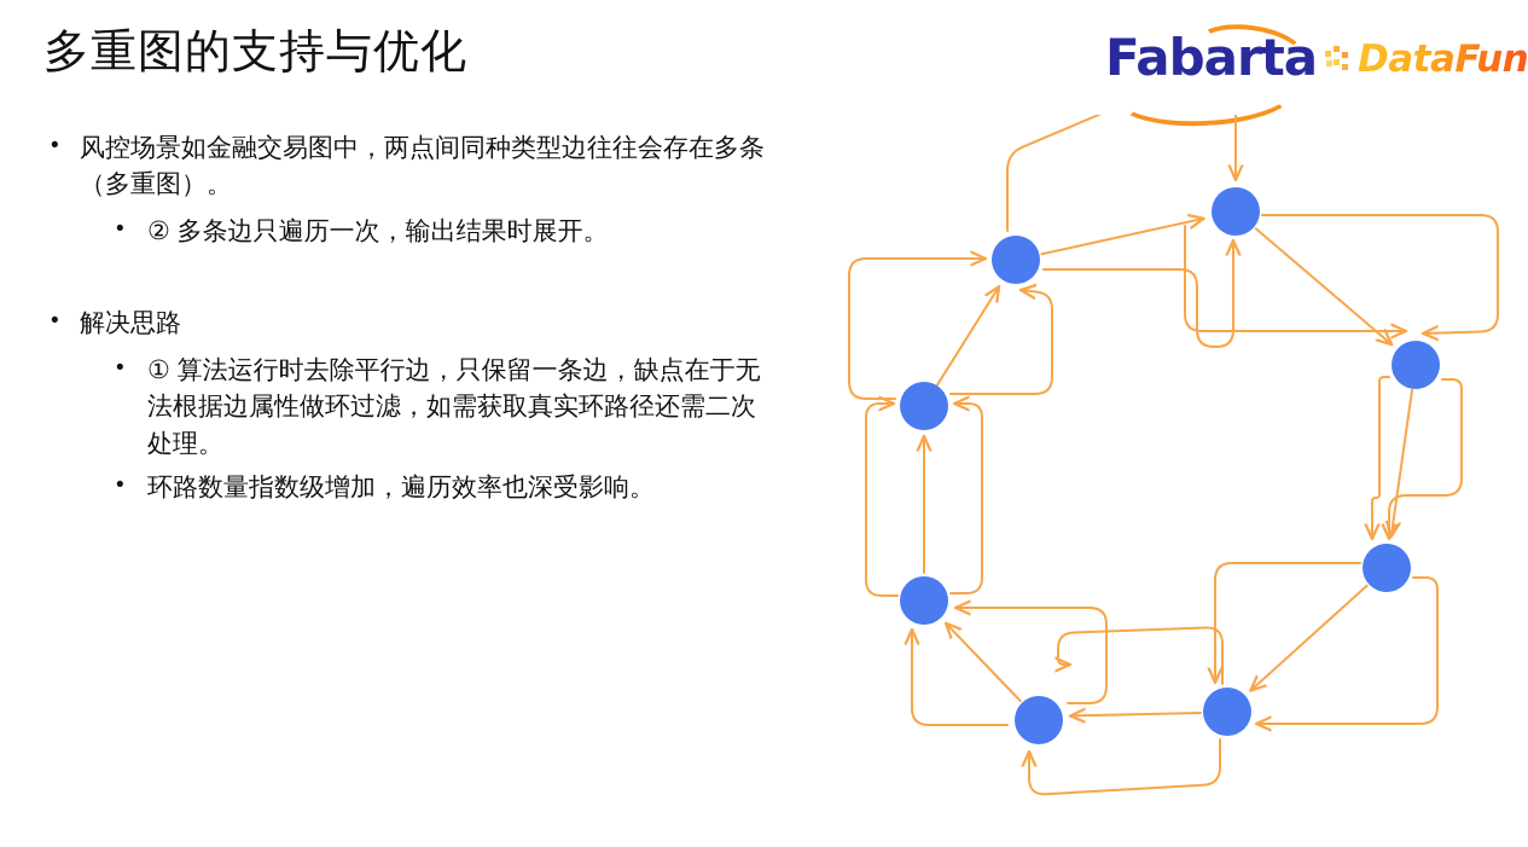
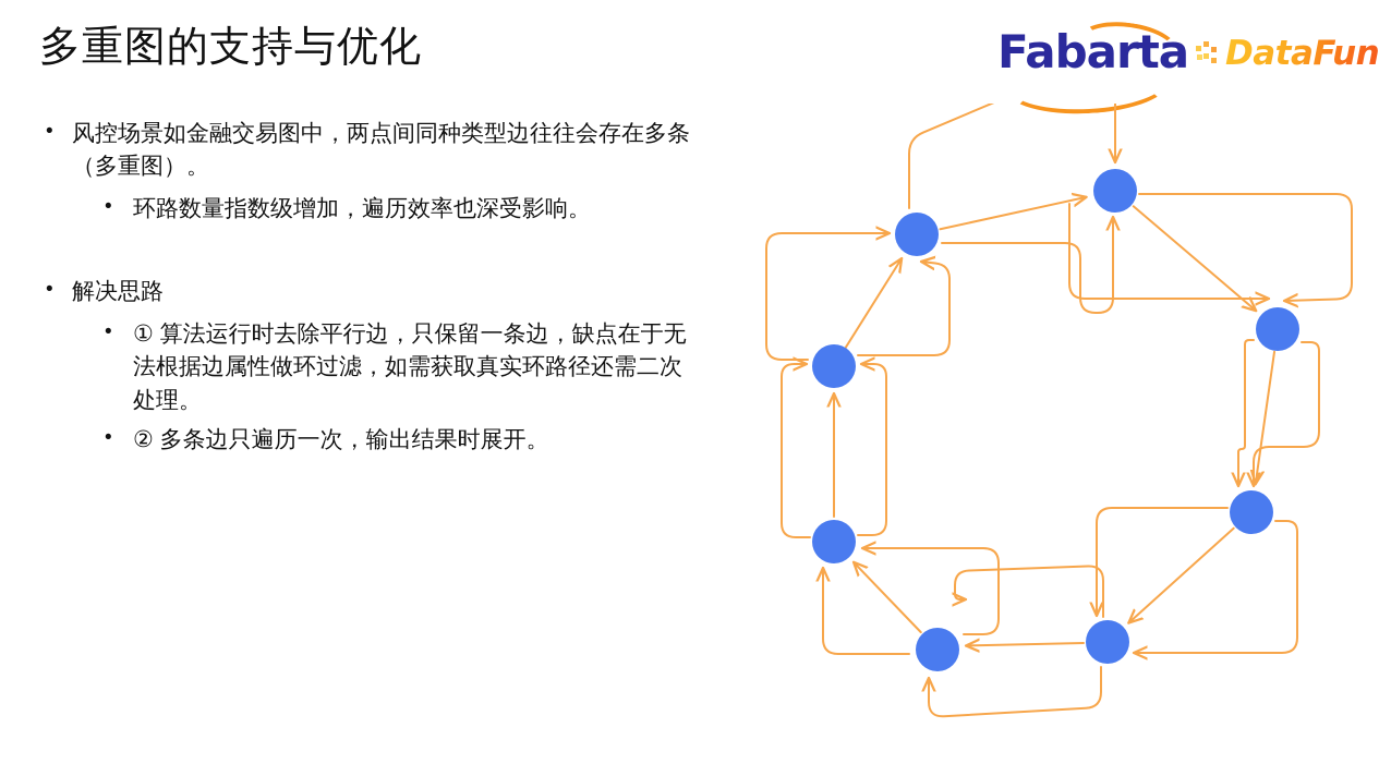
  多重图的支持与优化
  Fabarta
  DataFun
  风控场景如金融交易图中，两点间同种类型边往往会存在多条（多重图）。
- ② 多条边只遍历一次，输出结果时展开。
+ 环路数量指数级增加，遍历效率也深受影响。
  解决思路
  ① 算法运行时去除平行边，只保留一条边，缺点在于无法根据边属性做环过滤，如需获取真实环路径还需二次处理。
- 环路数量指数级增加，遍历效率也深受影响。
+ ② 多条边只遍历一次，输出结果时展开。
